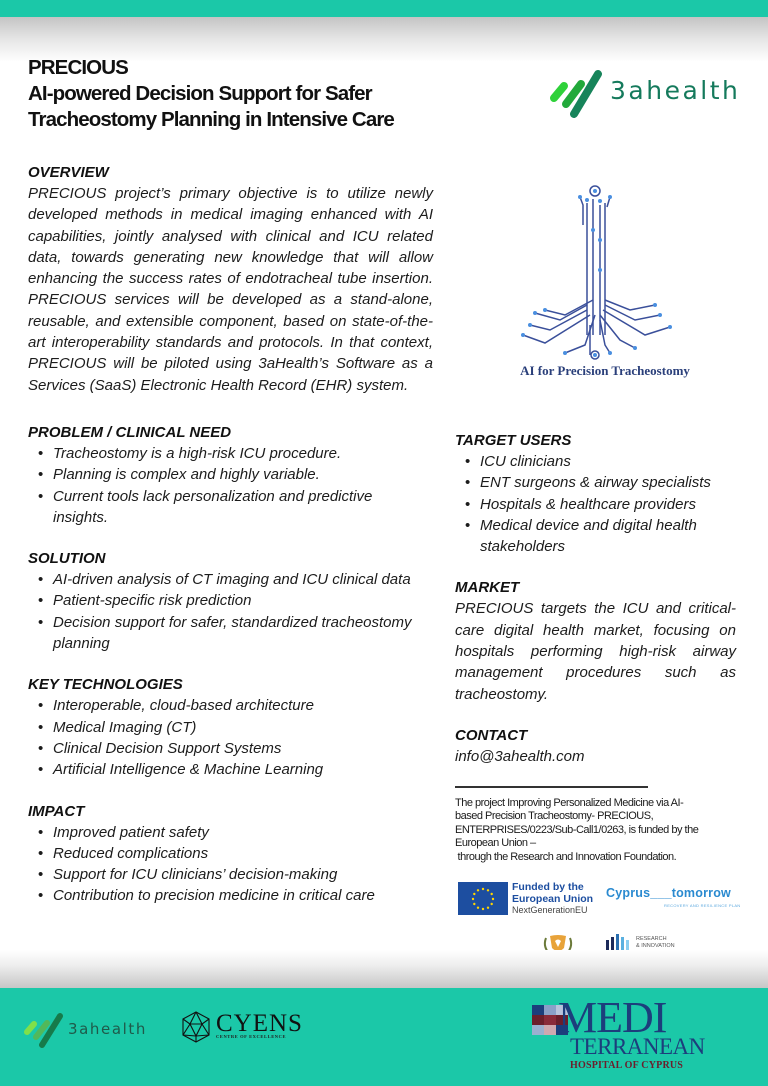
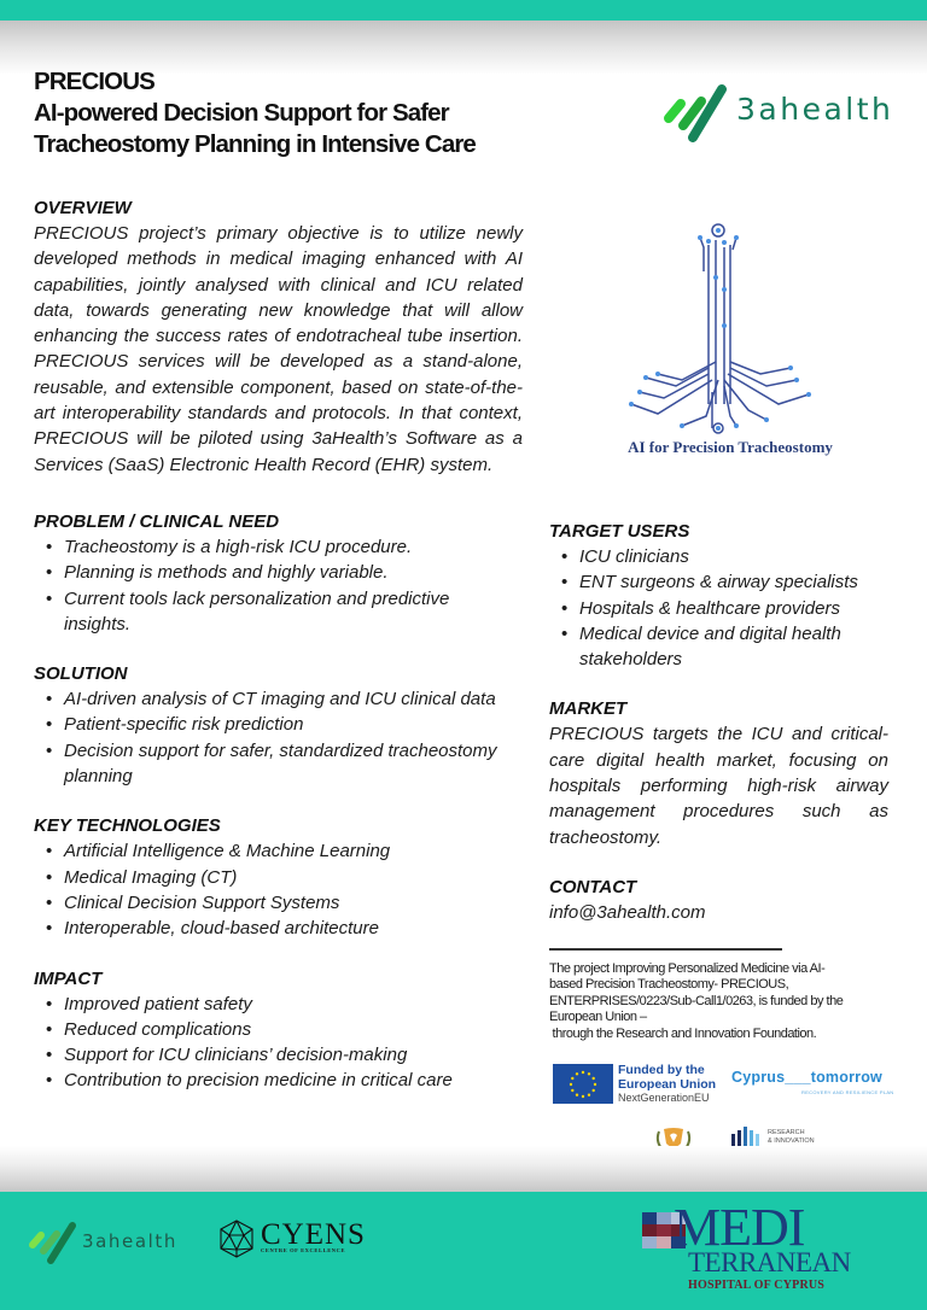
  PRECIOUS
  AI-powered Decision Support for Safer
  Tracheostomy Planning in Intensive Care
  3ahealth
  OVERVIEW
  PRECIOUS project’s primary objective is to utilize newly developed methods in medical imaging enhanced with AI capabilities, jointly analysed with clinical and ICU related data, towards generating new knowledge that will allow enhancing the success rates of endotracheal tube insertion. PRECIOUS services will be developed as a stand-alone, reusable, and extensible component, based on state-of-the-art interoperability standards and protocols. In that context, PRECIOUS will be piloted using 3aHealth’s Software as a Services (SaaS) Electronic Health Record (EHR) system.
  PROBLEM / CLINICAL NEED
  Tracheostomy is a high-risk ICU procedure.
- Planning is complex and highly variable.
+ Planning is methods and highly variable.
  Current tools lack personalization and predictive insights.
  SOLUTION
  AI-driven analysis of CT imaging and ICU clinical data
  Patient-specific risk prediction
  Decision support for safer, standardized tracheostomy planning
  KEY TECHNOLOGIES
- Interoperable, cloud-based architecture
+ Artificial Intelligence & Machine Learning
  Medical Imaging (CT)
  Clinical Decision Support Systems
- Artificial Intelligence & Machine Learning
+ Interoperable, cloud-based architecture
  IMPACT
  Improved patient safety
  Reduced complications
  Support for ICU clinicians’ decision-making
  Contribution to precision medicine in critical care
  AI for Precision Tracheostomy
  TARGET USERS
  ICU clinicians
  ENT surgeons & airway specialists
  Hospitals & healthcare providers
  Medical device and digital health stakeholders
  MARKET
  PRECIOUS targets the ICU and critical-care digital health market, focusing on hospitals performing high-risk airway management procedures such as tracheostomy.
  CONTACT
  info@3ahealth.com
  The project Improving Personalized Medicine via AI-
  based Precision Tracheostomy- PRECIOUS,
  ENTERPRISES/0223/Sub-Call1/0263, is funded by the
  European Union –
  through the Research and Innovation Foundation.
  Funded by the
  European Union
  NextGenerationEU
  Cyprus___tomorrow
  3ahealth
  CYENS
  MEDI
  TERRANEAN
  HOSPITAL OF CYPRUS
